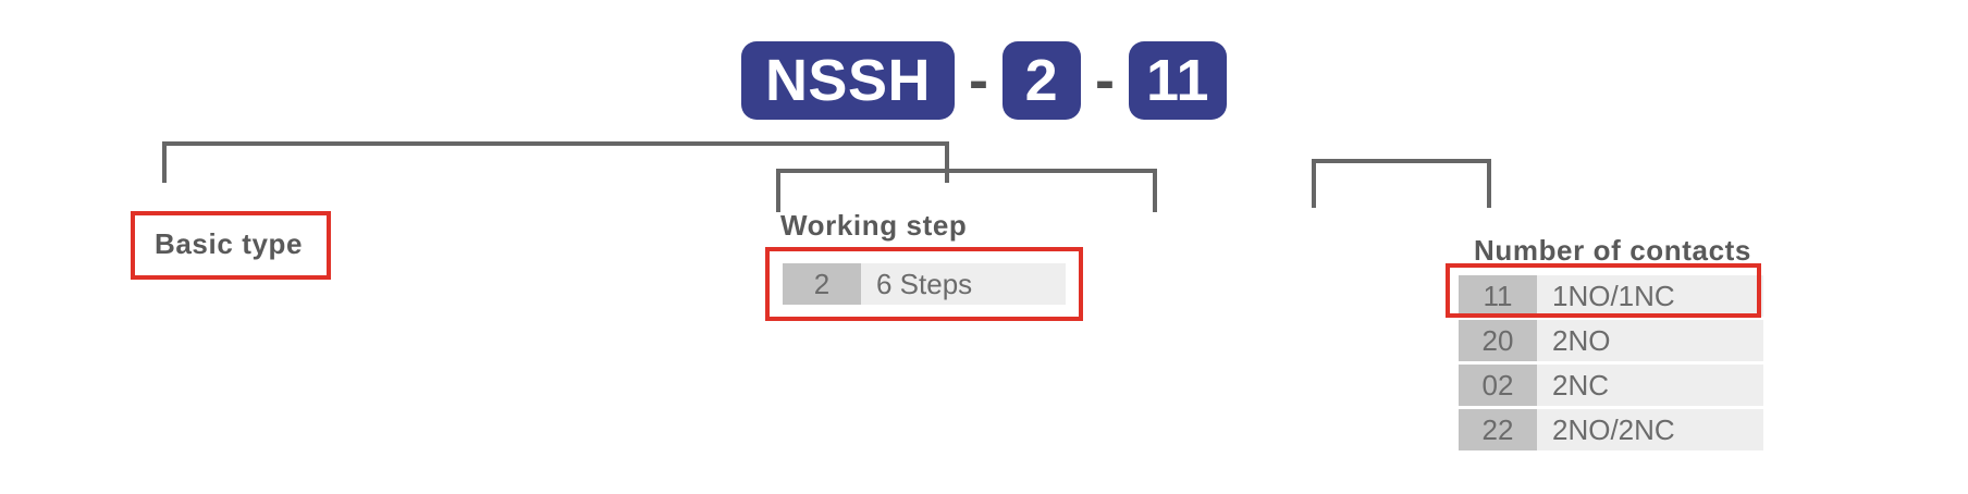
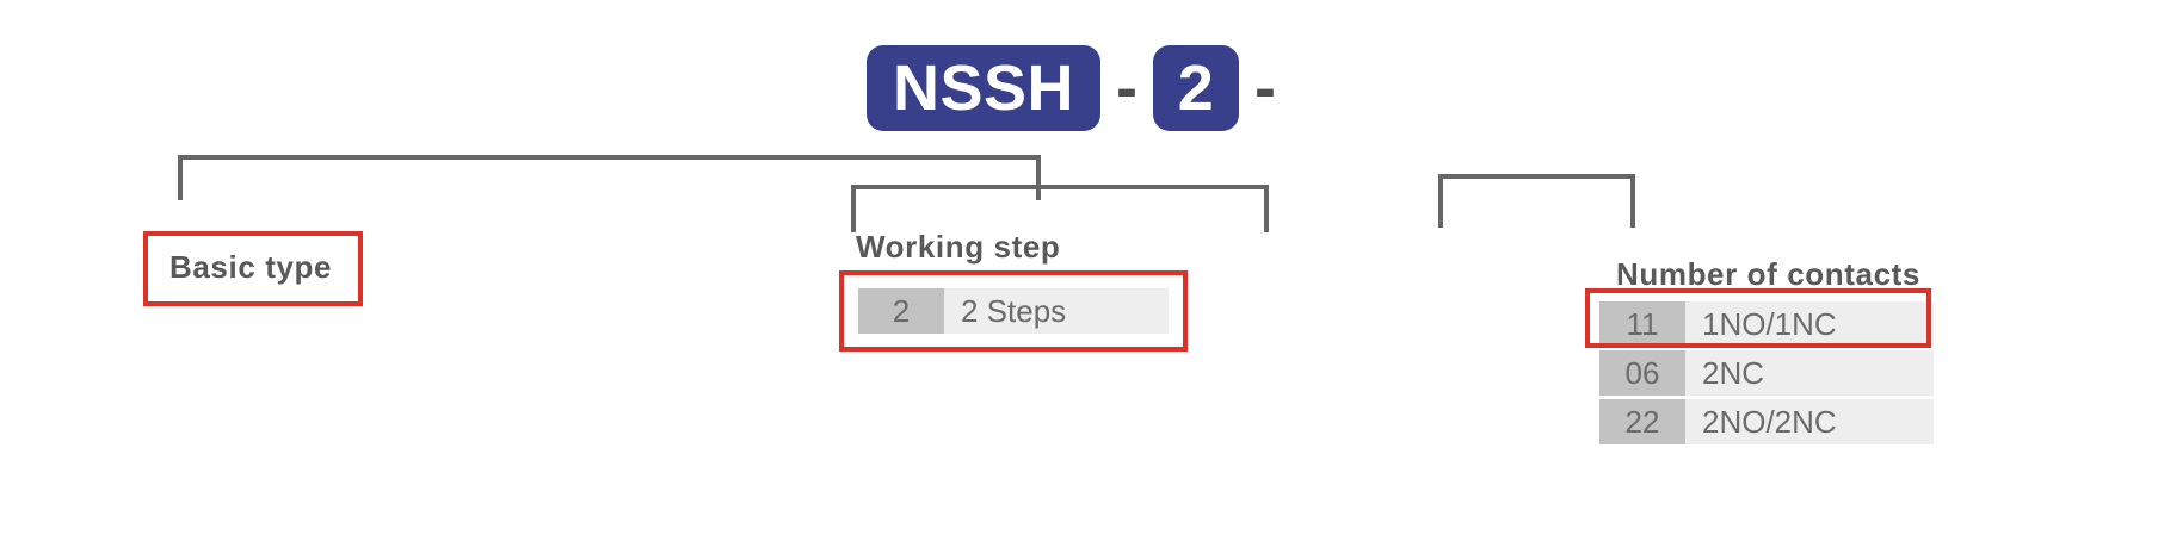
  NSSH
  -
  2
  -
- 11
  Basic type
  Working step
- 2	6 Steps
+ 2	2 Steps
  Number of contacts
  11	1NO/1NC
- 20	2NO
- 02	2NC
+ 06	2NC
  22	2NO/2NC
